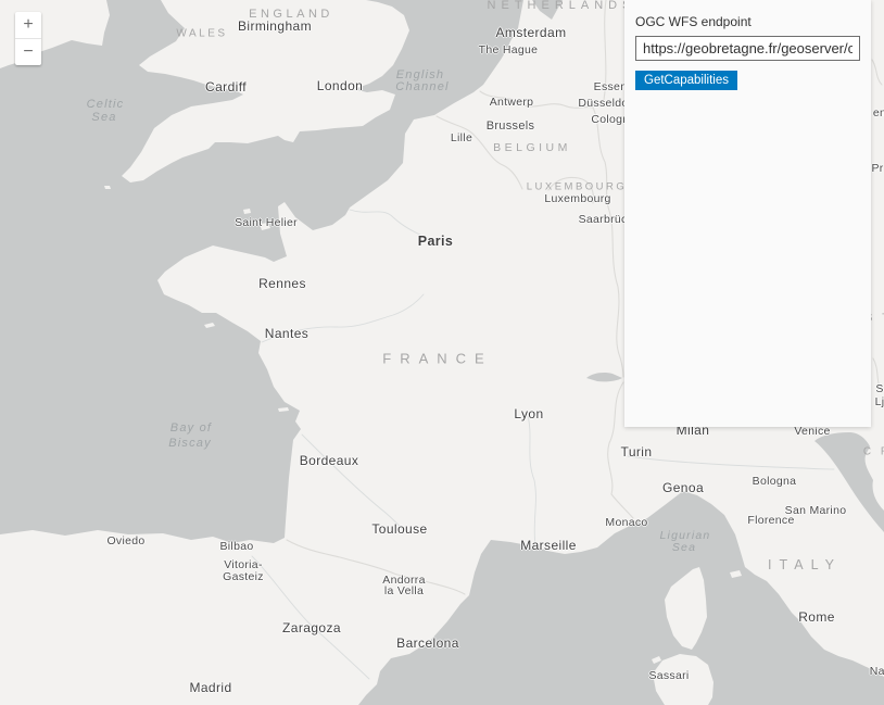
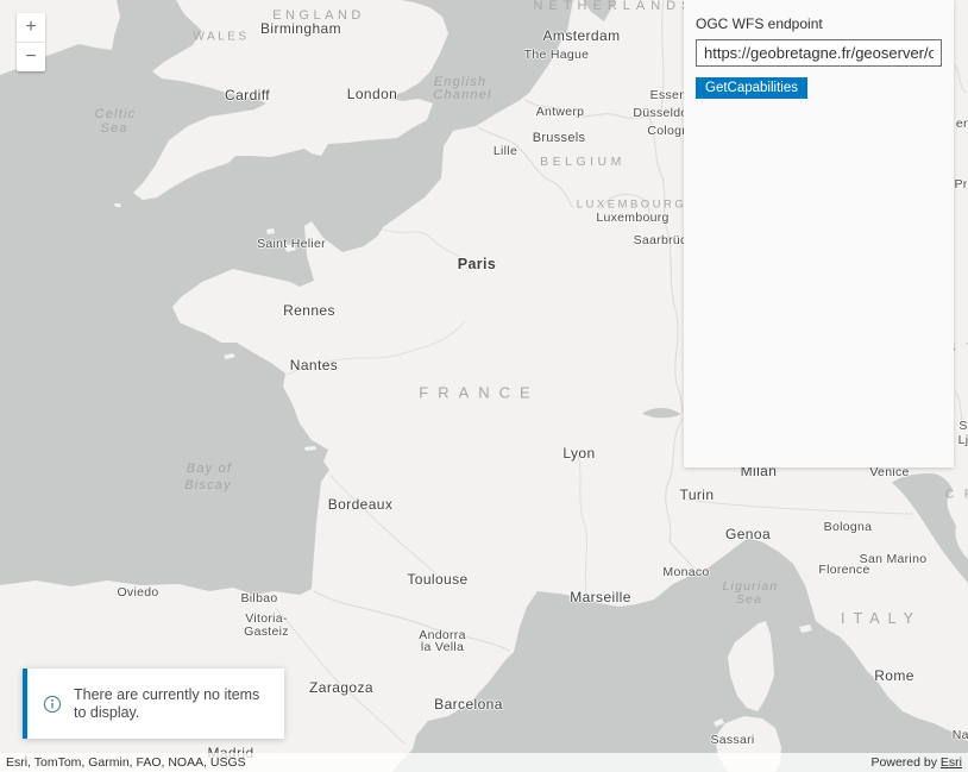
  ENGLAND
  WALES
  Birmingham
  NETHERLAND
  Amsterdam
  The Hague
  London
  Cardiff
  English
  Channel
  Esse
  Antwerp
  Düsseld
  Celtic
  Sea
  en
  Colog
  Brussels
  Lille
  BELGIUM
  Pr
  LUXEMBOURG
  Luxembourg
  Saint Helier
  Paris
  Rennes
  Nantes
  FRANCE
  S
  Lj
  Lyon
  Bay of
  Biscay
  Milan
  Venice
  Turin
  Bordeaux
  Bologna
  Genoa
  San Marino
  Florence
  Monaco
  Toulouse
  Ligurian
  Oviedo
  Marseille
  Sea
  Bilbao
  Vitoria-
  Gasteiz
  ITALY
  Andorra
  la Vella
  Rome
  Zaragoza
  Barcelona
  Sassari
  Madrid
  +
  −
  OGC WFS endpoint
  https://geobretagne.fr/geoserver/o
  GetCapabilities
+ There are currently no items to display.
+ Esri, TomTom, Garmin, FAO, NOAA, USGS
+ Powered by Esri
